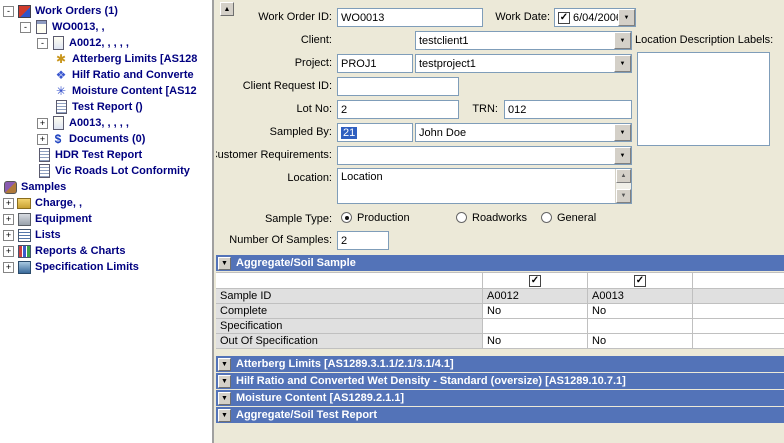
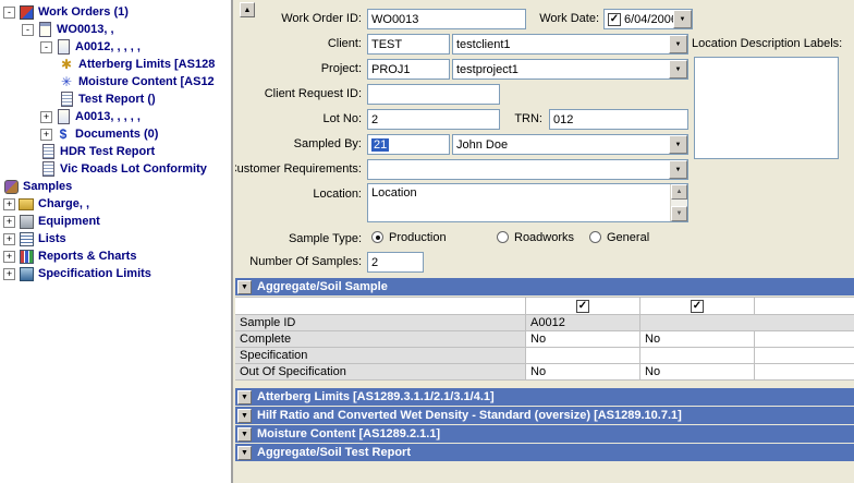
  -
  Work Orders (1)
  -
  WO0013, ,
  -
  A0012, , , , ,
  Atterberg Limits [AS128
- Hilf Ratio and Converte
  Moisture Content [AS12
  Test Report ()
  +
  A0013, , , , ,
  +
  Documents (0)
  HDR Test Report
  Vic Roads Lot Conformity
  Samples
  +
  Charge, ,
  +
  Equipment
  +
  Lists
  +
  Reports & Charts
  +
  Specification Limits
  Work Order ID:
  WO0013
  Work Date:
  6/04/200
  Location Description Labels:
  Client:
+ TEST
  testclient1
  Project:
  PROJ1
  testproject1
  Client Request ID:
  Lot No:
  2
  TRN:
  012
  Sampled By:
  21
  John Doe
  ustomer Requirements:
  Location:
  Location
  Sample Type:
  Production
  Roadworks
  General
  Number Of Samples:
  2
  Aggregate/Soil Sample
  Sample ID
  A0012
- A0013
  Complete
  No
  No
  Specification
  Out Of Specification
  No
  No
  Atterberg Limits [AS1289.3.1.1/2.1/3.1/4.1]
  Hilf Ratio and Converted Wet Density - Standard (oversize) [AS1289.10.7.1]
  Moisture Content [AS1289.2.1.1]
  Aggregate/Soil Test Report
